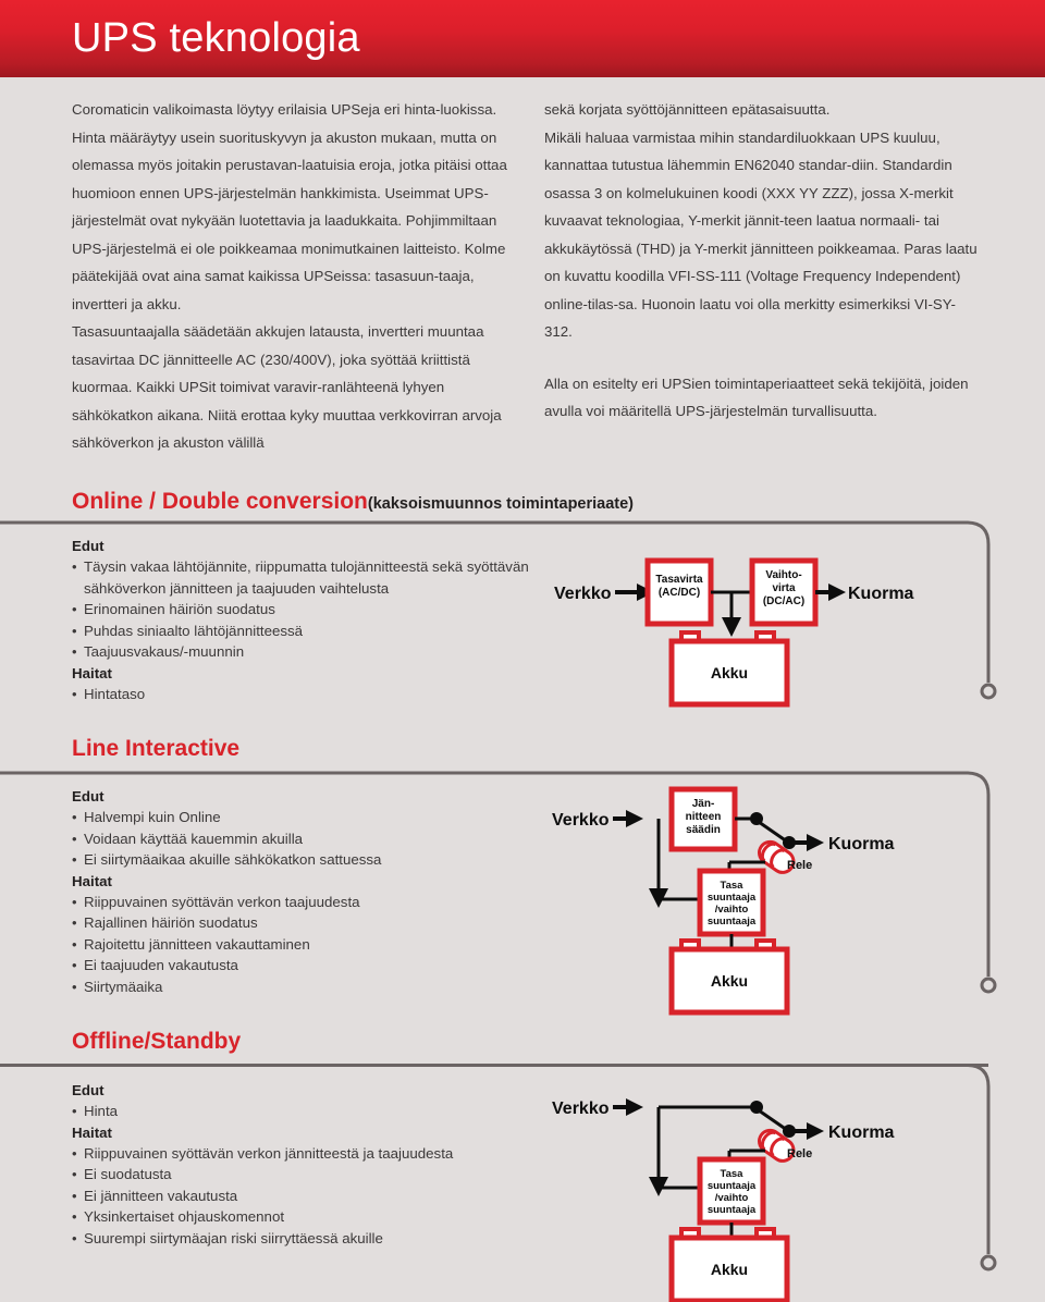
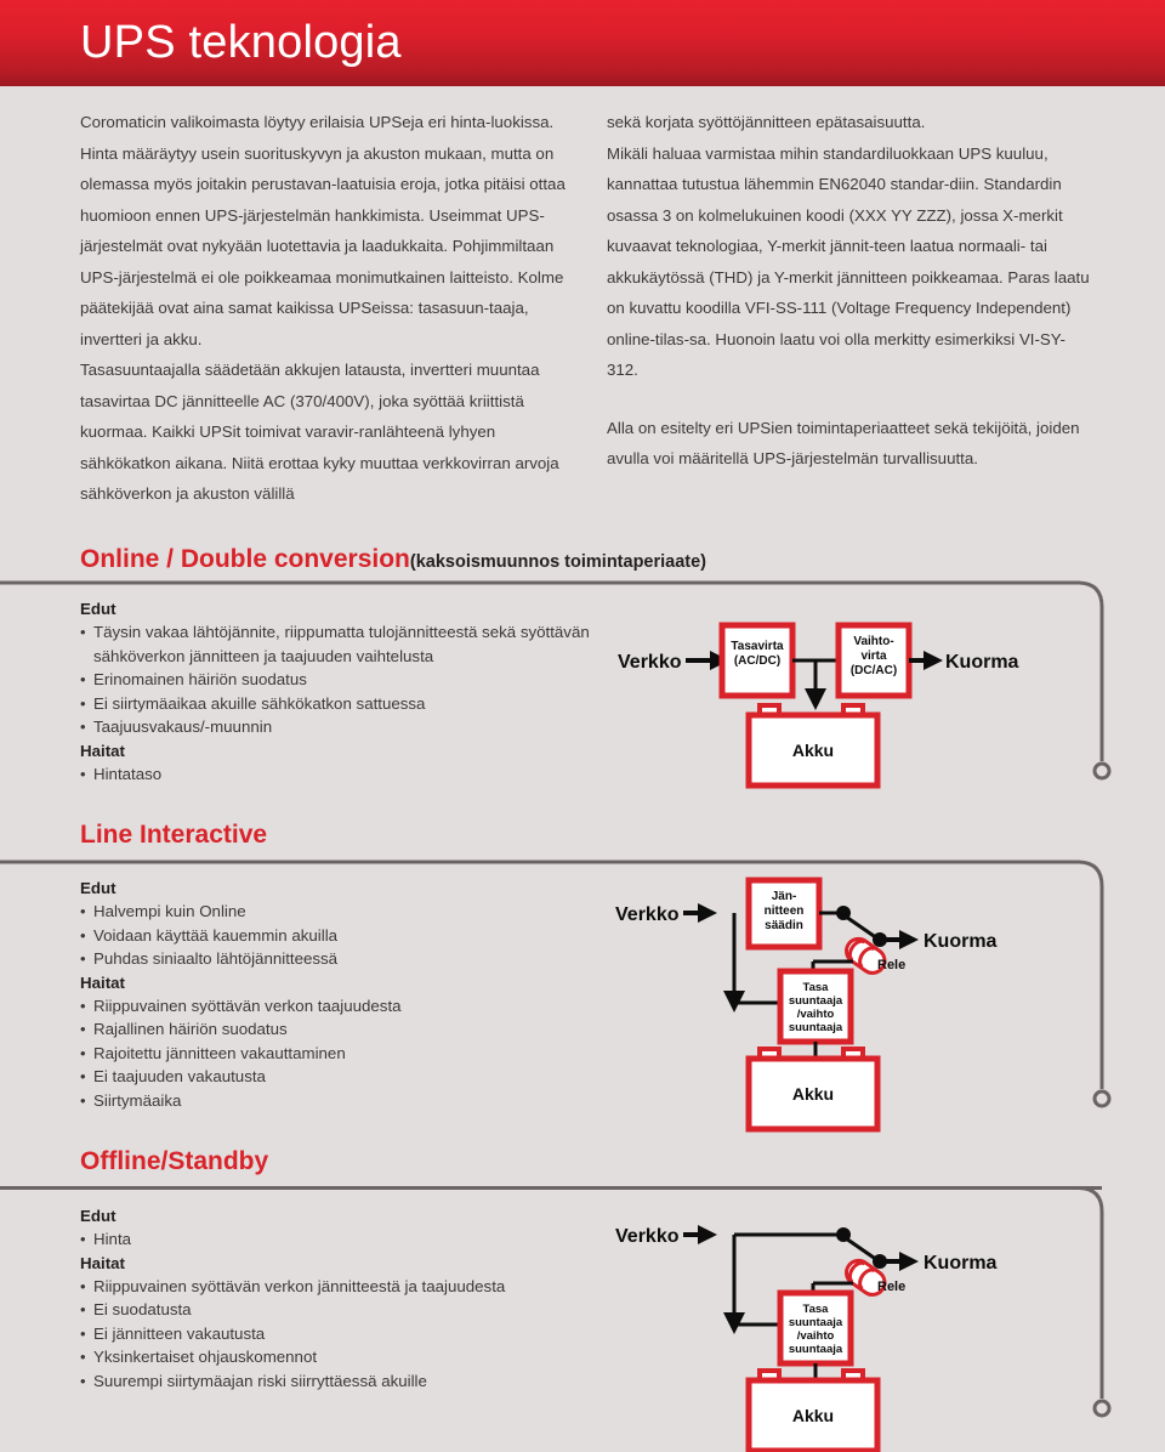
  UPS teknologia
  Coromaticin valikoimasta löytyy erilaisia UPSeja eri hinta-luokissa. Hinta määräytyy usein suorituskyvyn ja akuston mukaan, mutta on olemassa myös joitakin perustavan-laatuisia eroja, jotka pitäisi ottaa huomioon ennen UPS-järjestelmän hankkimista. Useimmat UPS-järjestelmät ovat nykyään luotettavia ja laadukkaita. Pohjimmiltaan UPS-järjestelmä ei ole poikkeamaa monimutkainen laitteisto. Kolme päätekijää ovat aina samat kaikissa UPSeissa: tasasuun-taaja, invertteri ja akku.
- Tasasuuntaajalla säädetään akkujen latausta, invertteri muuntaa tasavirtaa DC jännitteelle AC (230/400V), joka syöttää kriittistä kuormaa. Kaikki UPSit toimivat varavir-ranlähteenä lyhyen sähkökatkon aikana. Niitä erottaa kyky muuttaa verkkovirran arvoja sähköverkon ja akuston välillä
+ Tasasuuntaajalla säädetään akkujen latausta, invertteri muuntaa tasavirtaa DC jännitteelle AC (370/400V), joka syöttää kriittistä kuormaa. Kaikki UPSit toimivat varavir-ranlähteenä lyhyen sähkökatkon aikana. Niitä erottaa kyky muuttaa verkkovirran arvoja sähköverkon ja akuston välillä
  sekä korjata syöttöjännitteen epätasaisuutta.
  Mikäli haluaa varmistaa mihin standardiluokkaan UPS kuuluu, kannattaa tutustua lähemmin EN62040 standar-diin. Standardin osassa 3 on kolmelukuinen koodi (XXX YY ZZZ), jossa X-merkit kuvaavat teknologiaa, Y-merkit jännit-teen laatua normaali- tai akkukäytössä (THD) ja Y-merkit jännitteen poikkeamaa. Paras laatu on kuvattu koodilla VFI-SS-111 (Voltage Frequency Independent) online-tilas-sa. Huonoin laatu voi olla merkitty esimerkiksi VI-SY-312.
  Alla on esitelty eri UPSien toimintaperiaatteet sekä tekijöitä, joiden avulla voi määritellä UPS-järjestelmän turvallisuutta.
  Online / Double conversion(kaksoismuunnos toimintaperiaate)
  Edut
  Täysin vakaa lähtöjännite, riippumatta tulojännitteestä sekä syöttävän sähköverkon jännitteen ja taajuuden vaihtelusta
  Erinomainen häiriön suodatus
- Puhdas siniaalto lähtöjännitteessä
+ Ei siirtymäaikaa akuille sähkökatkon sattuessa
  Taajuusvakaus/-muunnin
  Haitat
  Hintataso
  Verkko
  Tasavirta
  (AC/DC)
  Vaihto-
  virta
  (DC/AC)
  Kuorma
  Akku
  Line Interactive
  Edut
  Halvempi kuin Online
  Voidaan käyttää kauemmin akuilla
- Ei siirtymäaikaa akuille sähkökatkon sattuessa
+ Puhdas siniaalto lähtöjännitteessä
  Haitat
  Riippuvainen syöttävän verkon taajuudesta
  Rajallinen häiriön suodatus
  Rajoitettu jännitteen vakauttaminen
  Ei taajuuden vakautusta
  Siirtymäaika
  Verkko
  Jän-
  nitteen
  säädin
  Kuorma
  Rele
  Tasa
  suuntaaja
  /vaihto
  suuntaaja
  Akku
  Offline/Standby
  Edut
  Hinta
  Haitat
  Riippuvainen syöttävän verkon jännitteestä ja taajuudesta
  Ei suodatusta
  Ei jännitteen vakautusta
  Yksinkertaiset ohjauskomennot
  Suurempi siirtymäajan riski siirryttäessä akuille
  Verkko
  Kuorma
  Rele
  Tasa
  suuntaaja
  /vaihto
  suuntaaja
  Akku
